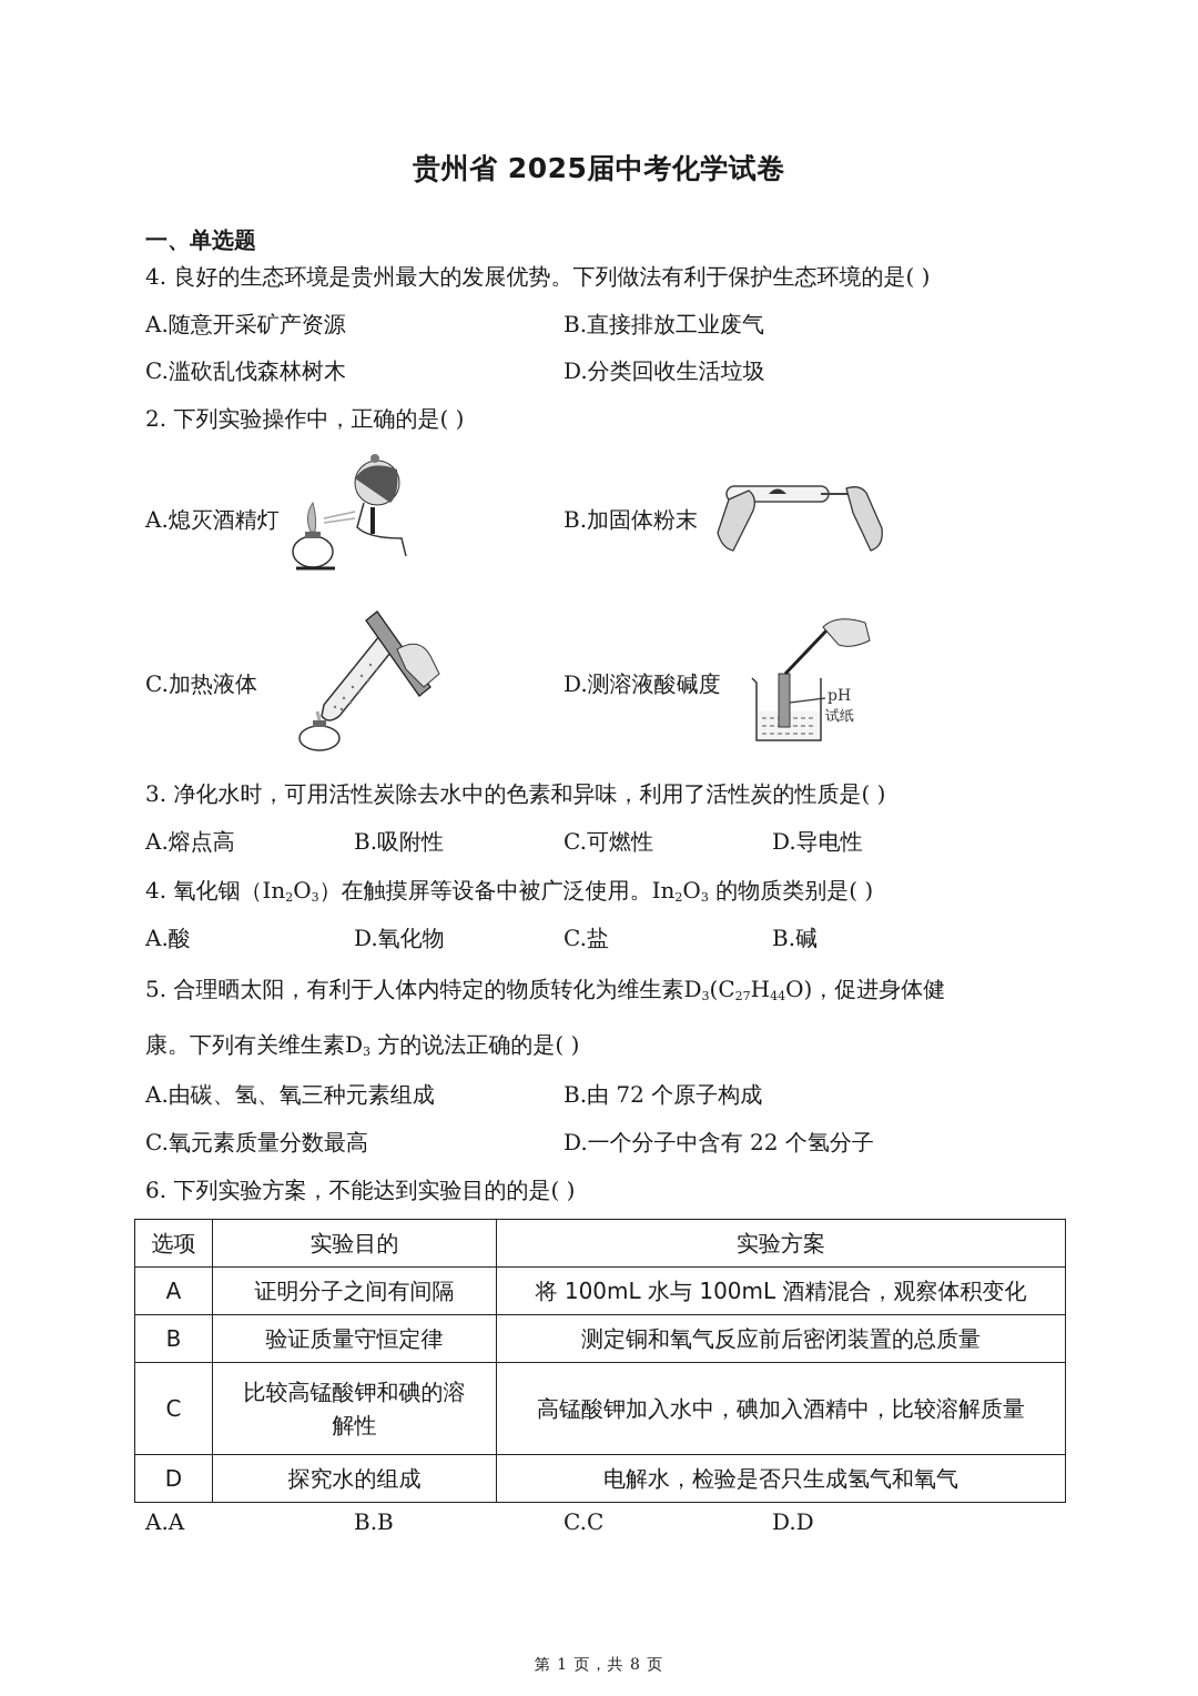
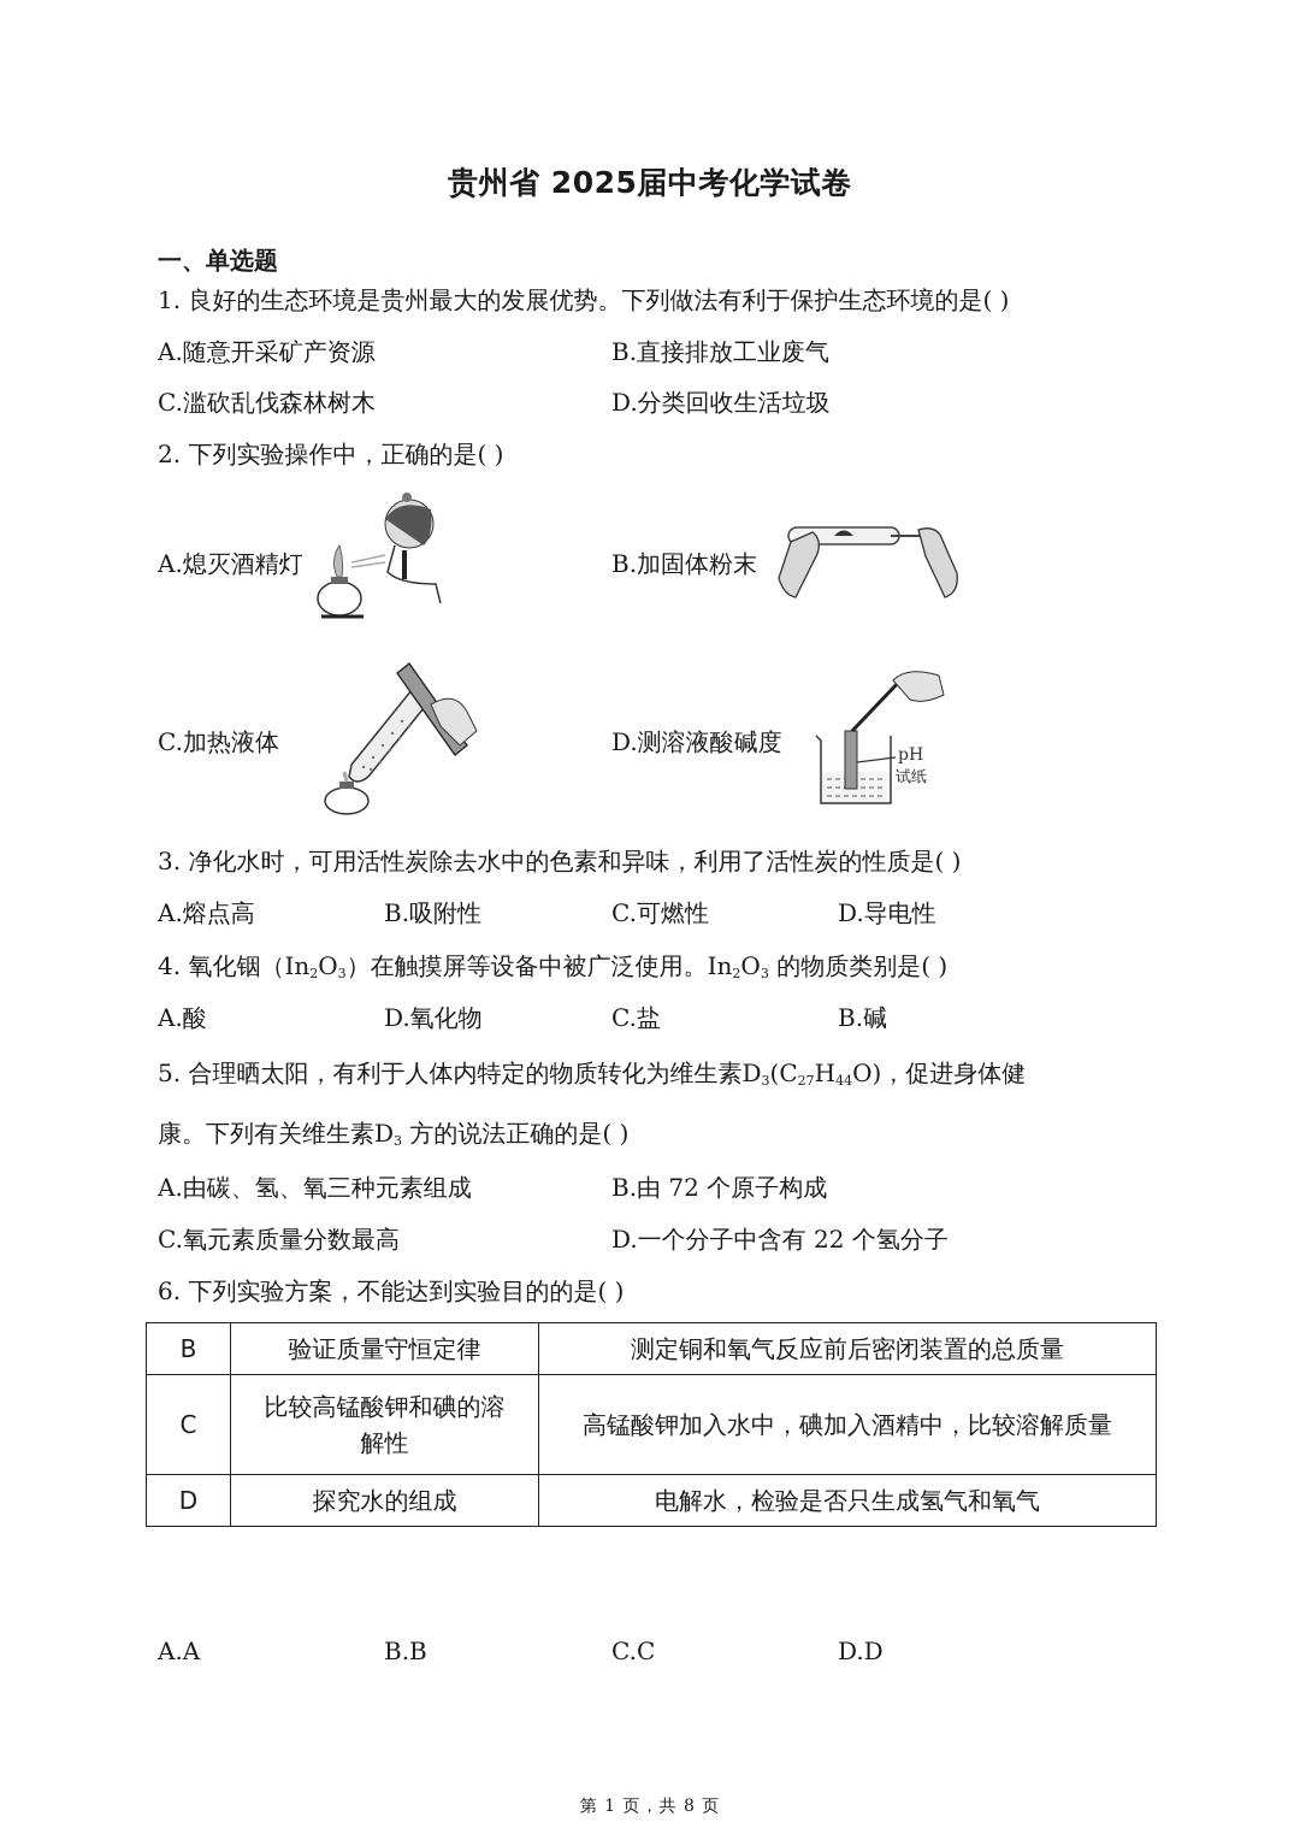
  贵州省 2025届中考化学试卷
  一、单选题
- 4. 良好的生态环境是贵州最大的发展优势。下列做法有利于保护生态环境的是( )
+ 1. 良好的生态环境是贵州最大的发展优势。下列做法有利于保护生态环境的是( )
  A.随意开采矿产资源
  B.直接排放工业废气
  C.滥砍乱伐森林树木
  D.分类回收生活垃圾
  2. 下列实验操作中，正确的是( )
  A.熄灭酒精灯
  B.加固体粉末
  C.加热液体
  D.测溶液酸碱度
  pH
  试纸
  3. 净化水时，可用活性炭除去水中的色素和异味，利用了活性炭的性质是( )
  A.熔点高
  B.吸附性
  C.可燃性
  D.导电性
  4. 氧化铟（In2O3）在触摸屏等设备中被广泛使用。In2O3 的物质类别是( )
  A.酸
  D.氧化物
  C.盐
  B.碱
  5. 合理晒太阳，有利于人体内特定的物质转化为维生素D3(C27H44O)，促进身体健
  康。下列有关维生素D3 方的说法正确的是( )
  A.由碳、氢、氧三种元素组成
  B.由 72 个原子构成
  C.氧元素质量分数最高
  D.一个分子中含有 22 个氢分子
  6. 下列实验方案，不能达到实验目的的是( )
- 选项	实验目的	实验方案
- A	证明分子之间有间隔	将 100mL 水与 100mL 酒精混合，观察体积变化
  B	验证质量守恒定律	测定铜和氧气反应前后密闭装置的总质量
  C	比较高锰酸钾和碘的溶解性	高锰酸钾加入水中，碘加入酒精中，比较溶解质量
  D	探究水的组成	电解水，检验是否只生成氢气和氧气
  A.A
  B.B
  C.C
  D.D
  第 1 页，共 8 页
